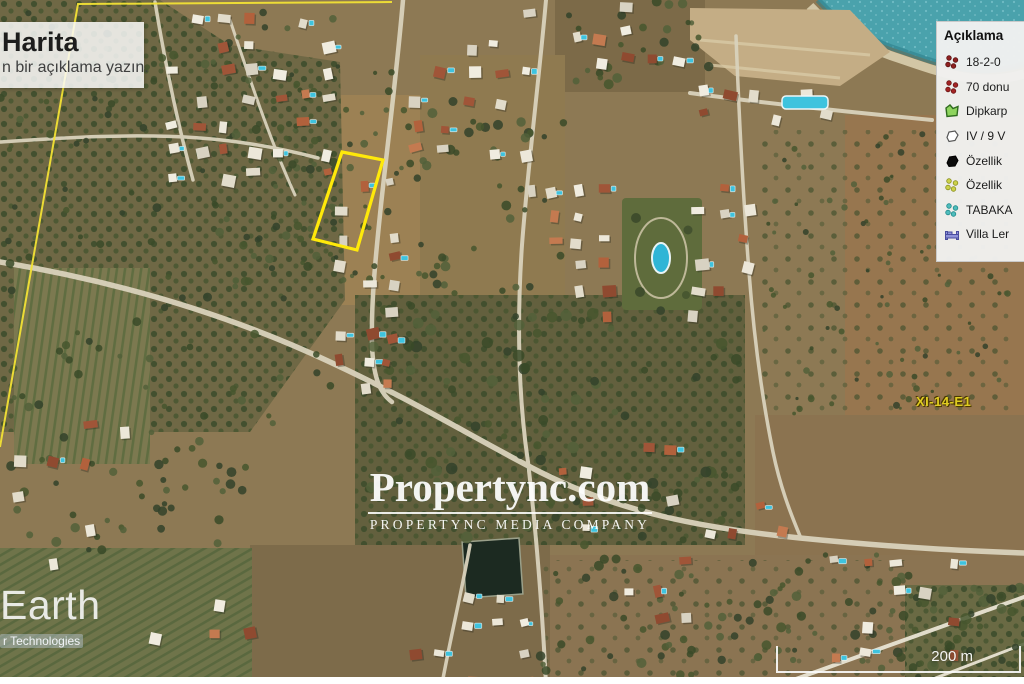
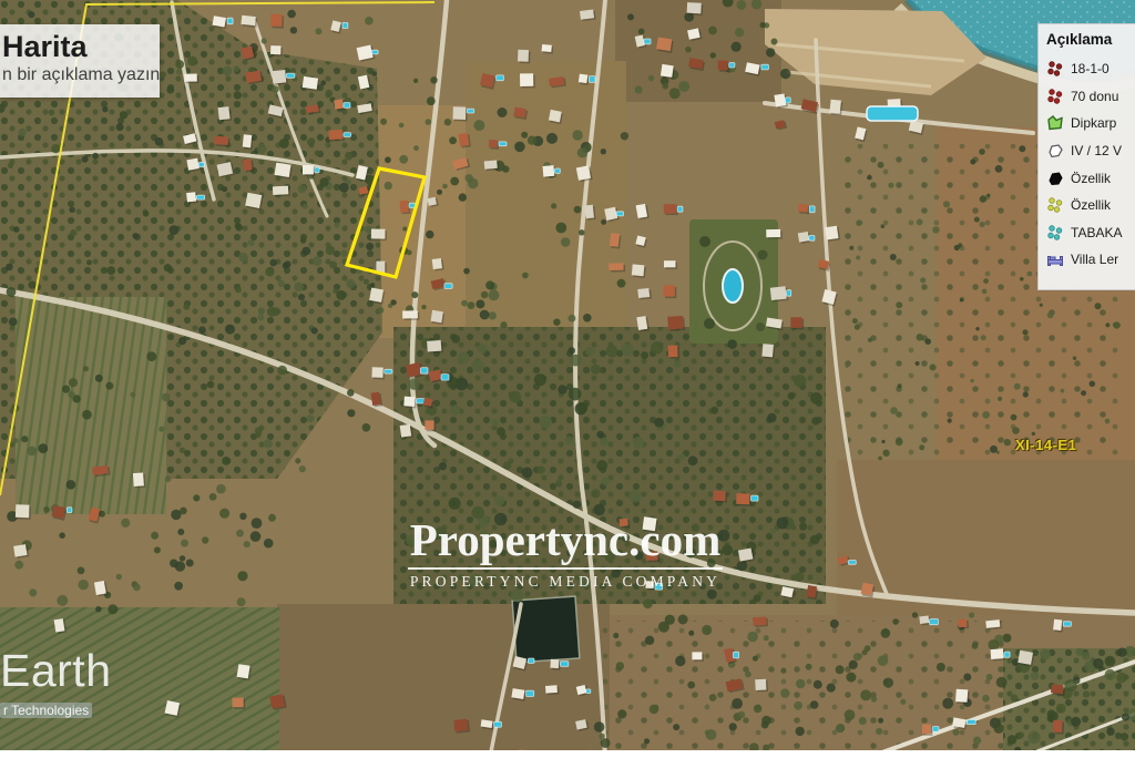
  Harita
  n bir açıklama yazın.
  Açıklama
- 18-2-0
+ 18-1-0
  70 donu
  Dipkarp
- IV / 9 V
+ IV / 12 V
  Özellik
  Özellik
  TABAKA
  Villa Ler
  XI-14-E1
  Propertync.com
  PROPERTYNC MEDIA COMPANY
  Earth
  r Technologies
- 200 m
